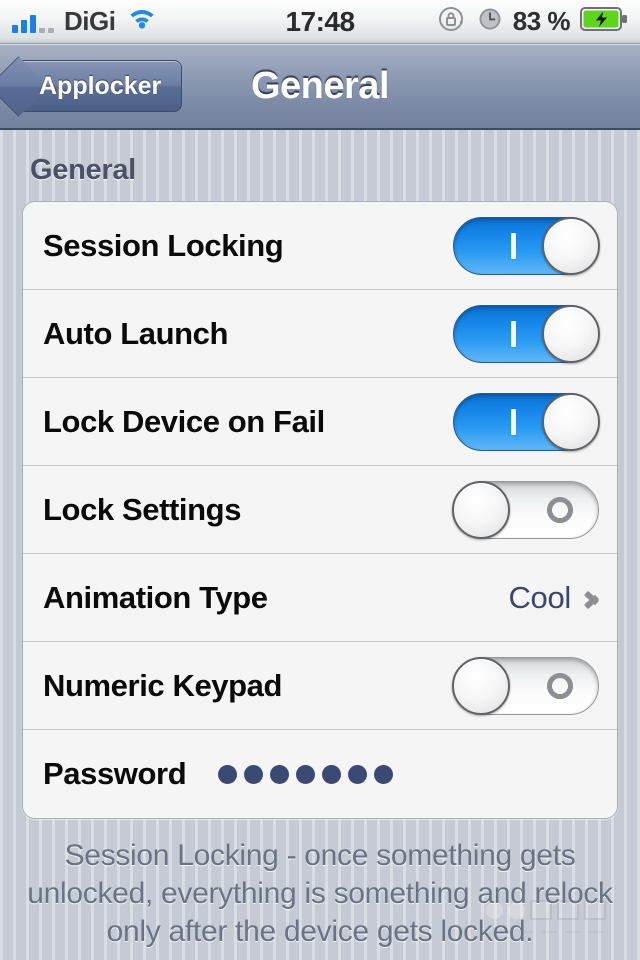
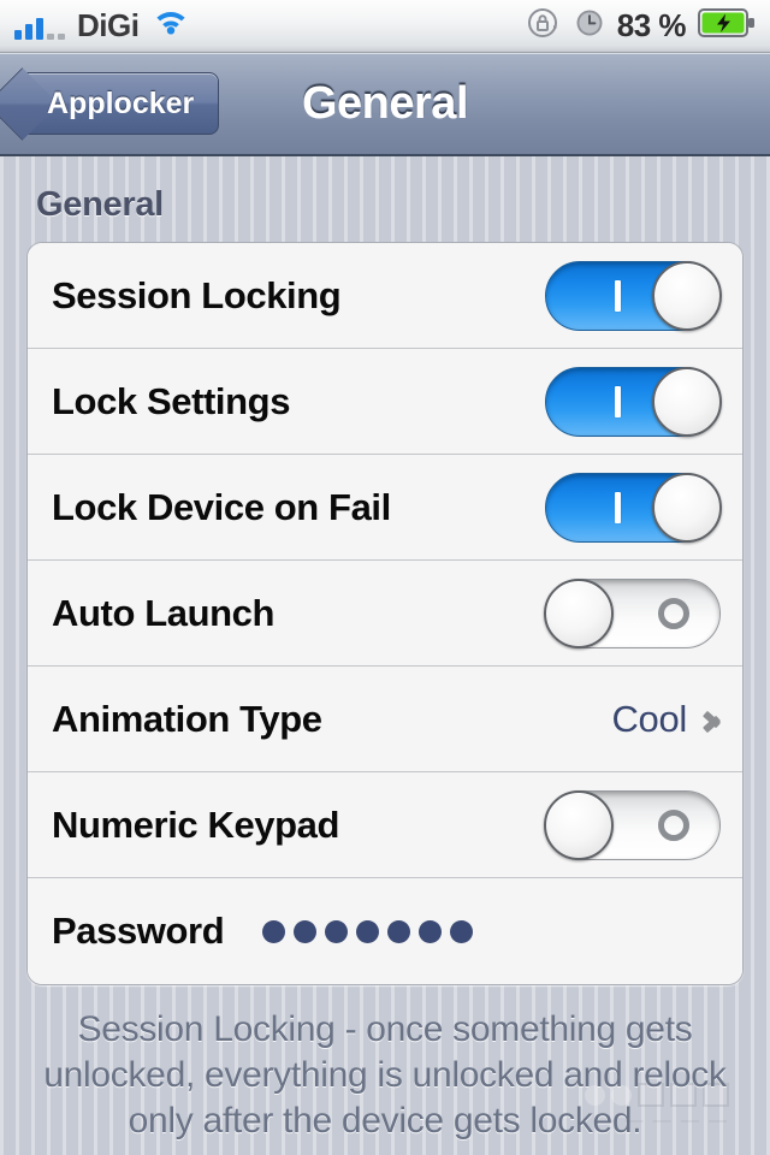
  DiGi
- 17:48
  83 %
  Applocker
  General
  General
  Session Locking
- Auto Launch
+ Lock Settings
  Lock Device on Fail
- Lock Settings
+ Auto Launch
  Animation Type
  Cool
  Numeric Keypad
  Password
- Session Locking - once something gets unlocked, everything is something and relock only after the device gets locked.
+ Session Locking - once something gets unlocked, everything is unlocked and relock only after the device gets locked.
  — — — — —
